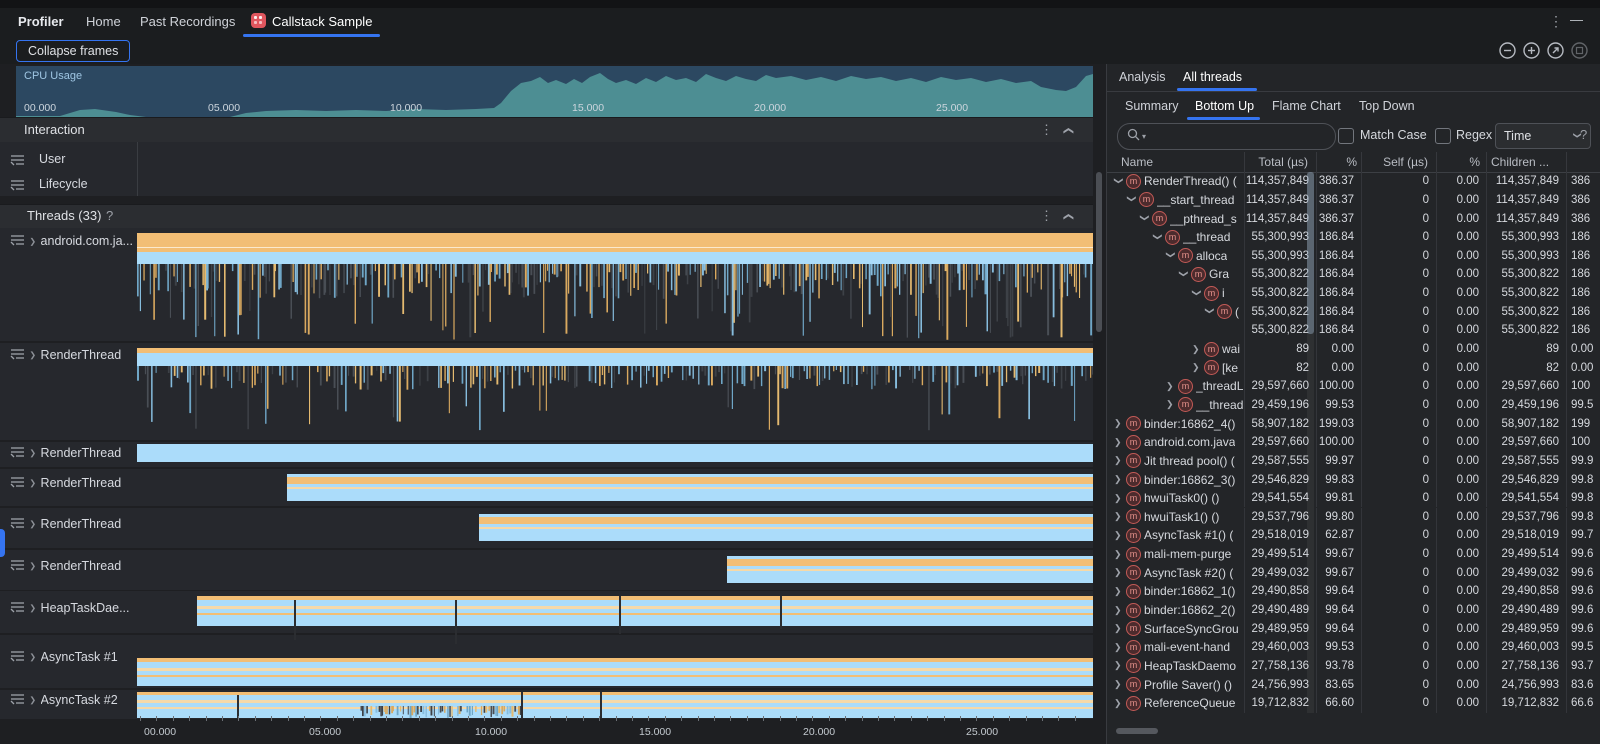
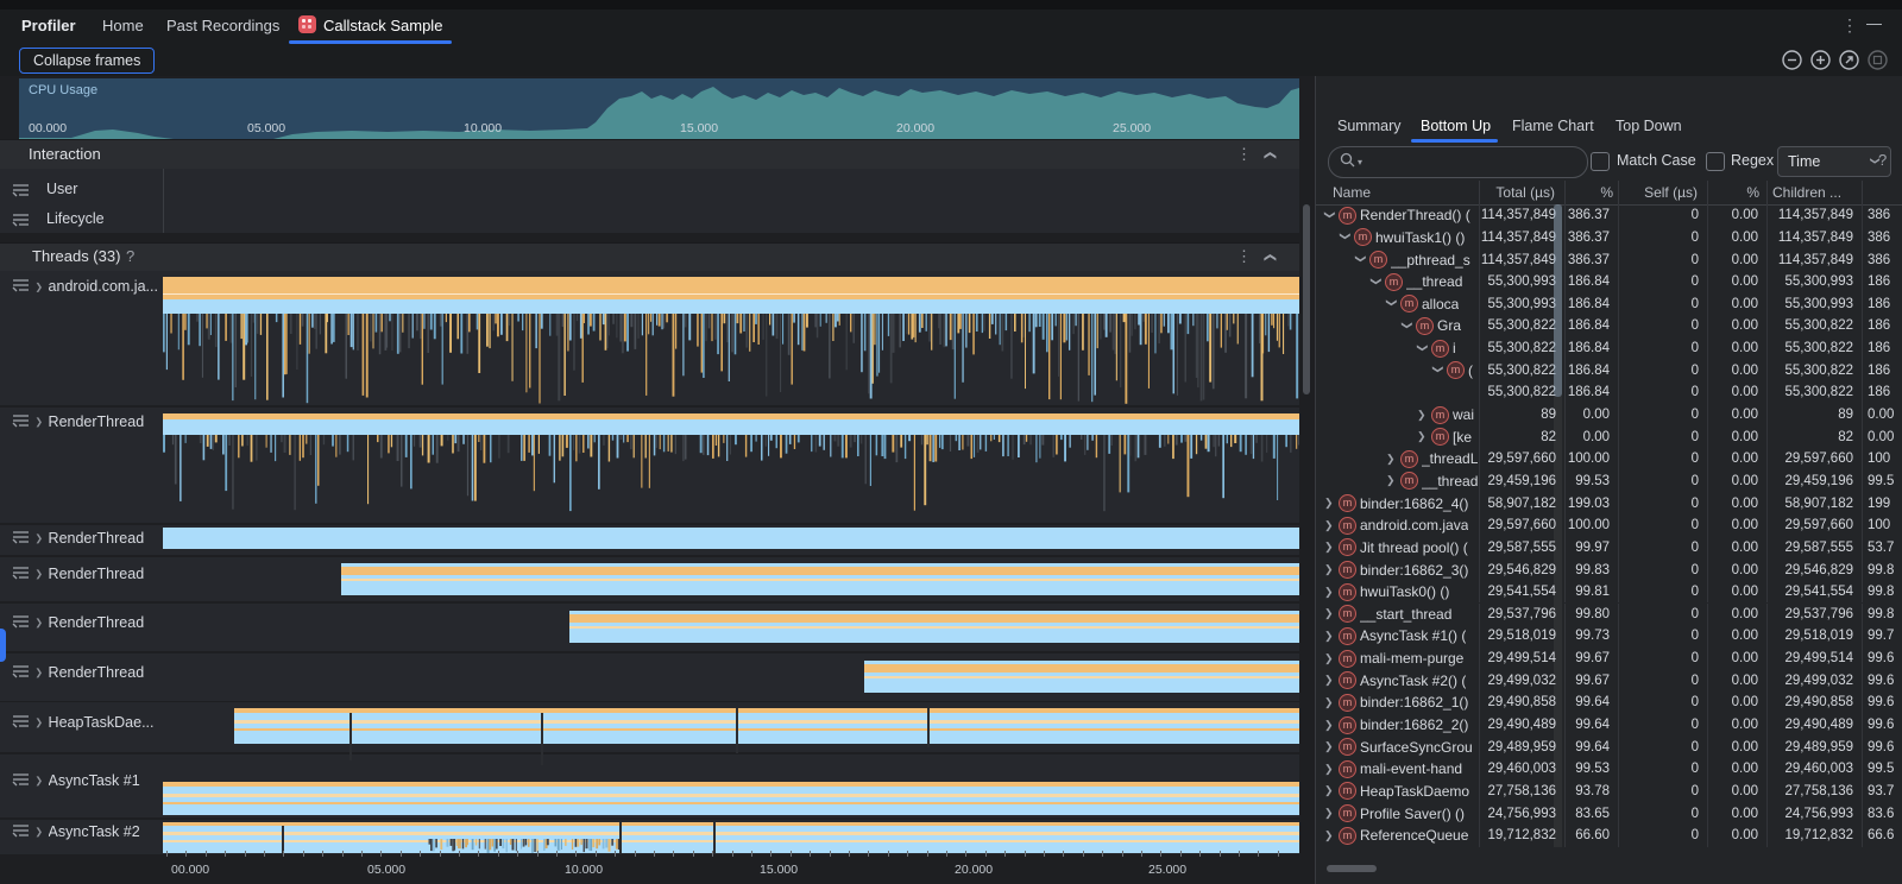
  Profiler
  Home
  Past Recordings
  Callstack Sample
  ⋮
  —
  Collapse frames
  CPU Usage
  00.000
  05.000
  10.000
  15.000
  20.000
  25.000
  Interaction
  ⋮
  User
  Lifecycle
  Threads (33)
  ?
  ⋮
  ❯
  android.com.ja...
  ❯
  RenderThread
  ❯
  RenderThread
  ❯
  RenderThread
  ❯
  RenderThread
  ❯
  RenderThread
  ❯
  HeapTaskDae...
  ❯
  AsyncTask #1
  ❯
  AsyncTask #2
  00.000
  05.000
  10.000
  15.000
  20.000
  25.000
- Analysis
- All threads
  Summary
  Bottom Up
  Flame Chart
  Top Down
  ▾
  Match Case
  Regex
  Time
  ?
  Name
  Total (µs)
  %
  Self (µs)
  %
  Children ...
  m
  RenderThread() (
  114,357,849
  386.37
  0
  0.00
  114,357,849
  386
  m
- __start_thread
+ hwuiTask1() ()
  114,357,849
  386.37
  0
  0.00
  114,357,849
  386
  m
  __pthread_s
  114,357,849
  386.37
  0
  0.00
  114,357,849
  386
  m
  __thread
  55,300,993
  186.84
  0
  0.00
  55,300,993
  186
  m
  alloca
  55,300,993
  186.84
  0
  0.00
  55,300,993
  186
  m
  Gra
  55,300,822
  186.84
  0
  0.00
  55,300,822
  186
  m
  i
  55,300,822
  186.84
  0
  0.00
  55,300,822
  186
  m
  (
  55,300,822
  186.84
  0
  0.00
  55,300,822
  186
  55,300,822
  186.84
  0
  0.00
  55,300,822
  186
  ❯
  m
  wai
  89
  0.00
  0
  0.00
  89
  0.00
  ❯
  m
  [ke
  82
  0.00
  0
  0.00
  82
  0.00
  ❯
  m
  _threadL
  29,597,660
  100.00
  0
  0.00
  29,597,660
  100
  ❯
  m
  __thread
  29,459,196
  99.53
  0
  0.00
  29,459,196
  99.5
  ❯
  m
  binder:16862_4()
  58,907,182
  199.03
  0
  0.00
  58,907,182
  199
  ❯
  m
  android.com.java
  29,597,660
  100.00
  0
  0.00
  29,597,660
  100
  ❯
  m
  Jit thread pool() (
  29,587,555
  99.97
  0
  0.00
  29,587,555
- 99.9
+ 53.7
  ❯
  m
  binder:16862_3()
  29,546,829
  99.83
  0
  0.00
  29,546,829
  99.8
  ❯
  m
  hwuiTask0() ()
  29,541,554
  99.81
  0
  0.00
  29,541,554
  99.8
  ❯
  m
- hwuiTask1() ()
+ __start_thread
  29,537,796
  99.80
  0
  0.00
  29,537,796
  99.8
  ❯
  m
  AsyncTask #1() (
  29,518,019
- 62.87
+ 99.73
  0
  0.00
  29,518,019
  99.7
  ❯
  m
  mali-mem-purge
  29,499,514
  99.67
  0
  0.00
  29,499,514
  99.6
  ❯
  m
  AsyncTask #2() (
  29,499,032
  99.67
  0
  0.00
  29,499,032
  99.6
  ❯
  m
  binder:16862_1()
  29,490,858
  99.64
  0
  0.00
  29,490,858
  99.6
  ❯
  m
  binder:16862_2()
  29,490,489
  99.64
  0
  0.00
  29,490,489
  99.6
  ❯
  m
  SurfaceSyncGrou
  29,489,959
  99.64
  0
  0.00
  29,489,959
  99.6
  ❯
  m
  mali-event-hand
  29,460,003
  99.53
  0
  0.00
  29,460,003
  99.5
  ❯
  m
  HeapTaskDaemo
  27,758,136
  93.78
  0
  0.00
  27,758,136
  93.7
  ❯
  m
  Profile Saver() ()
  24,756,993
  83.65
  0
  0.00
  24,756,993
  83.6
  ❯
  m
  ReferenceQueue
  19,712,832
  66.60
  0
  0.00
  19,712,832
  66.6
